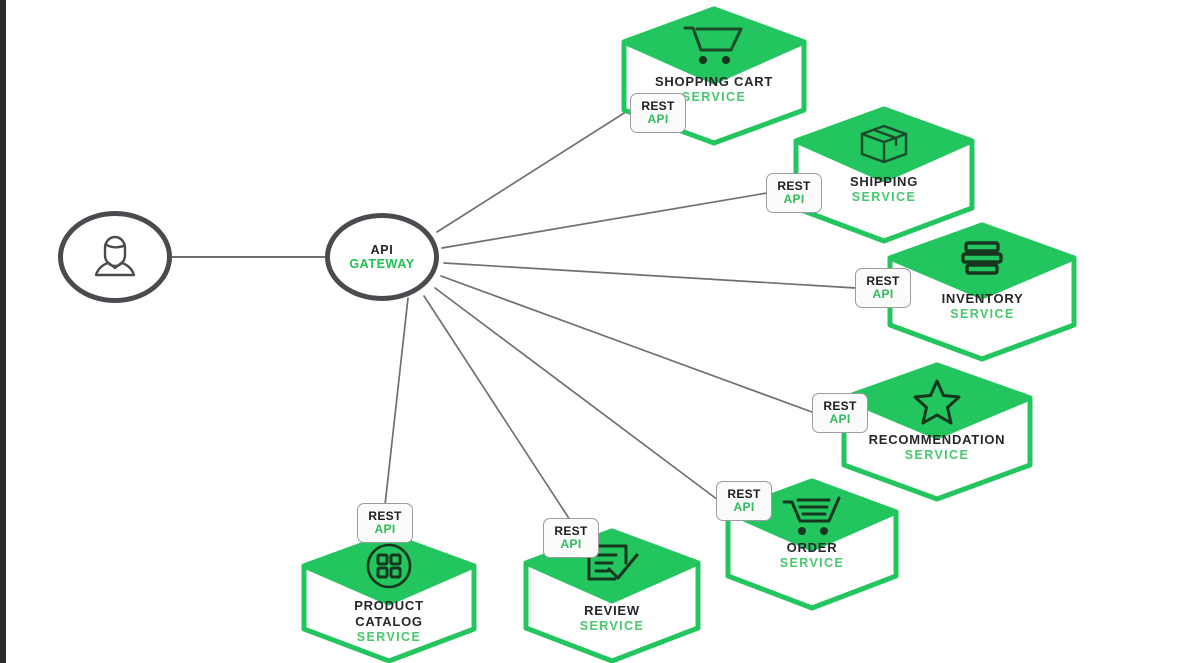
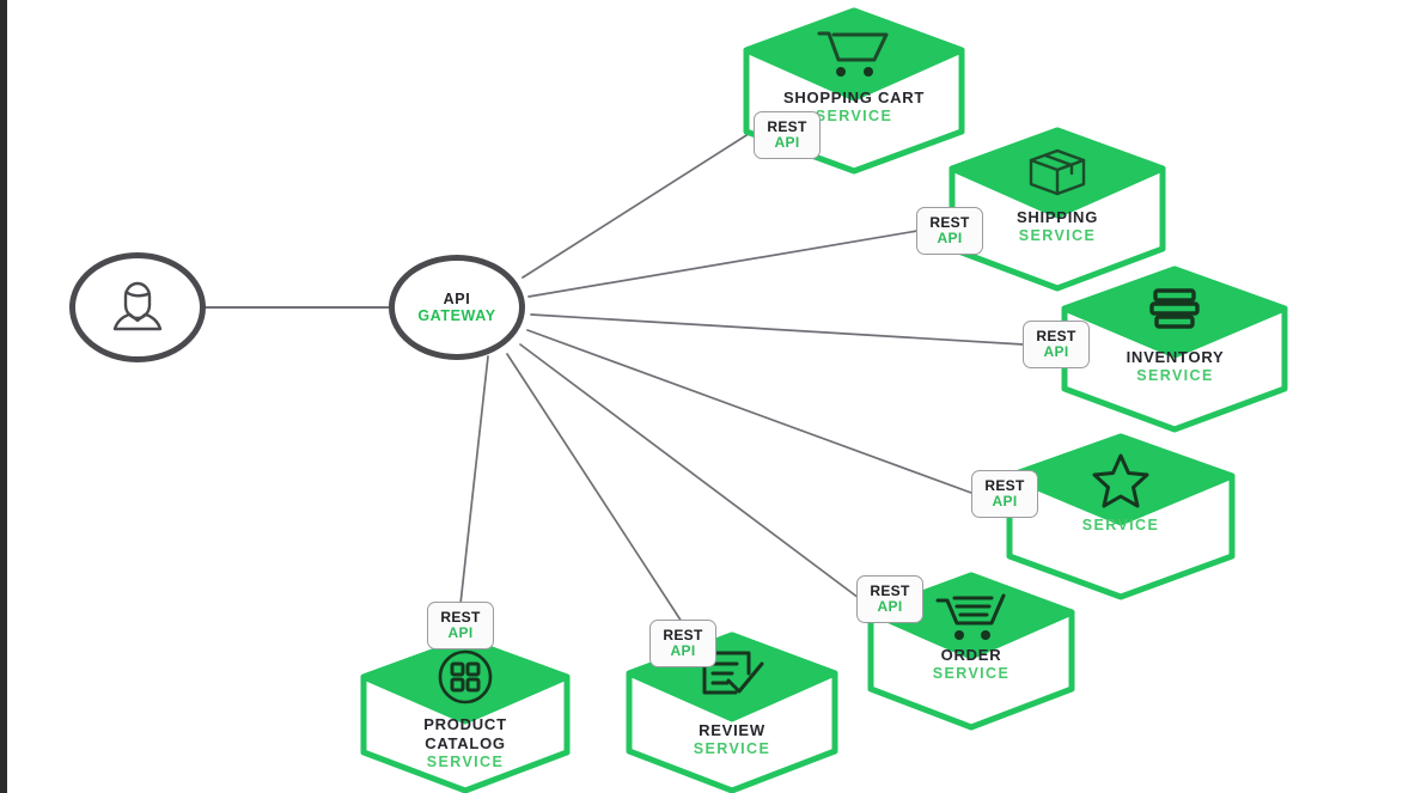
  API
  GATEWAY
  SHOPPING CART
  SERVICE
  SHIPPING
  SERVICE
  INVENTORY
  SERVICE
- RECOMMENDATION
  SERVICE
  ORDER
  SERVICE
  REVIEW
  SERVICE
  PRODUCT
  CATALOG
  SERVICE
  REST
  API
  REST
  API
  REST
  API
  REST
  API
  REST
  API
  REST
  API
  REST
  API
